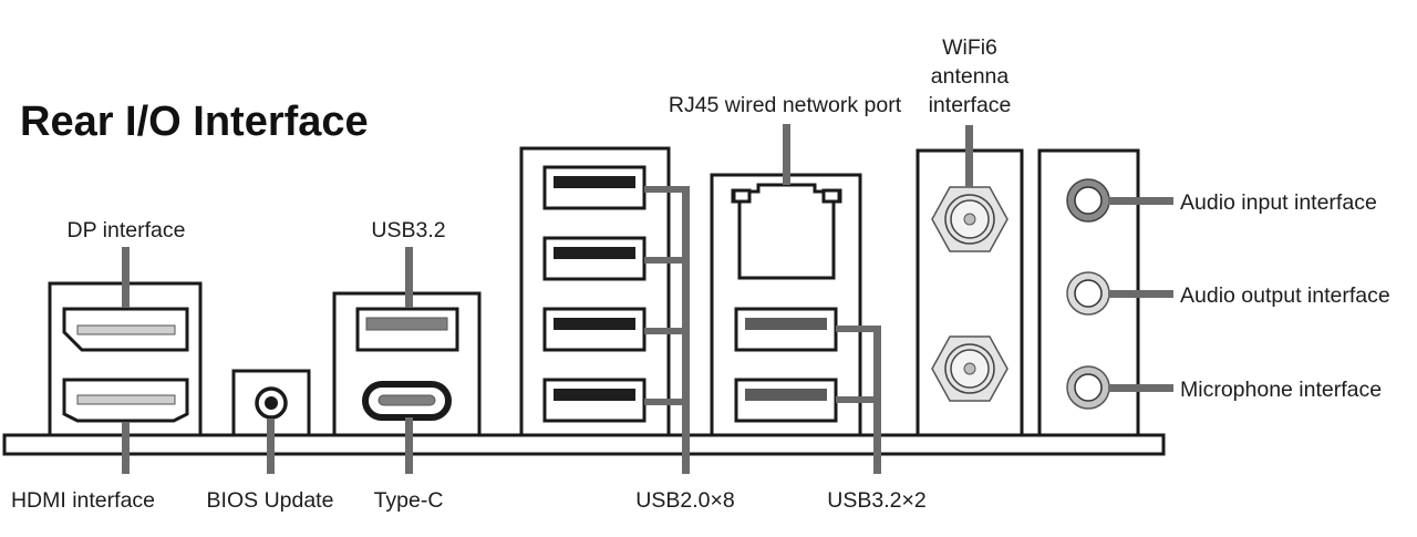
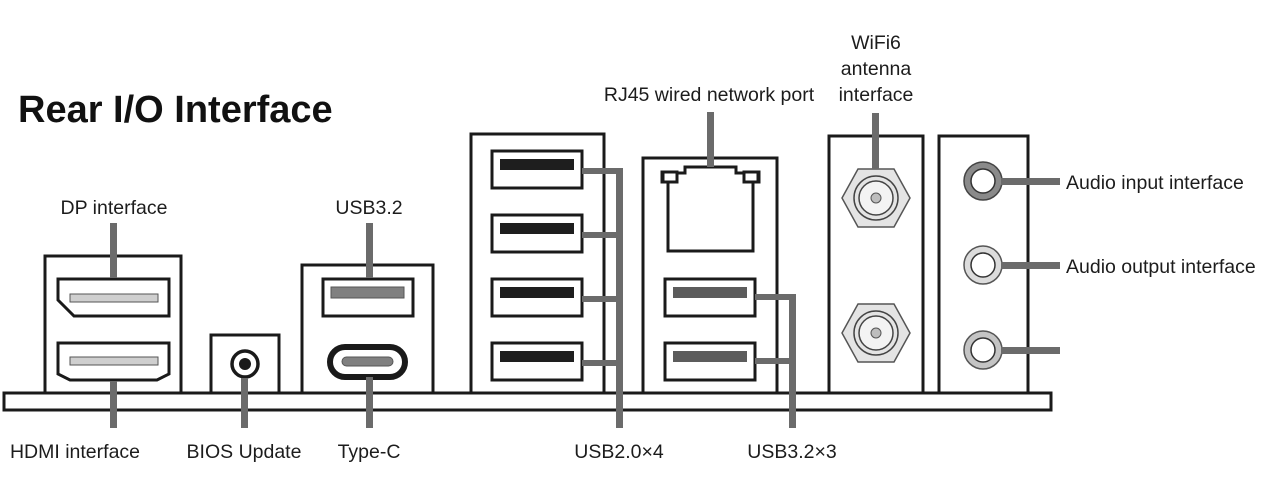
  Rear I/O Interface
  DP interface
  HDMI interface
  BIOS Update
  USB3.2
  Type-C
- USB2.0×8
+ USB2.0×4
  RJ45 wired network port
- USB3.2×2
+ USB3.2×3
  WiFi6
  antenna
  interface
  Audio input interface
  Audio output interface
- Microphone interface
